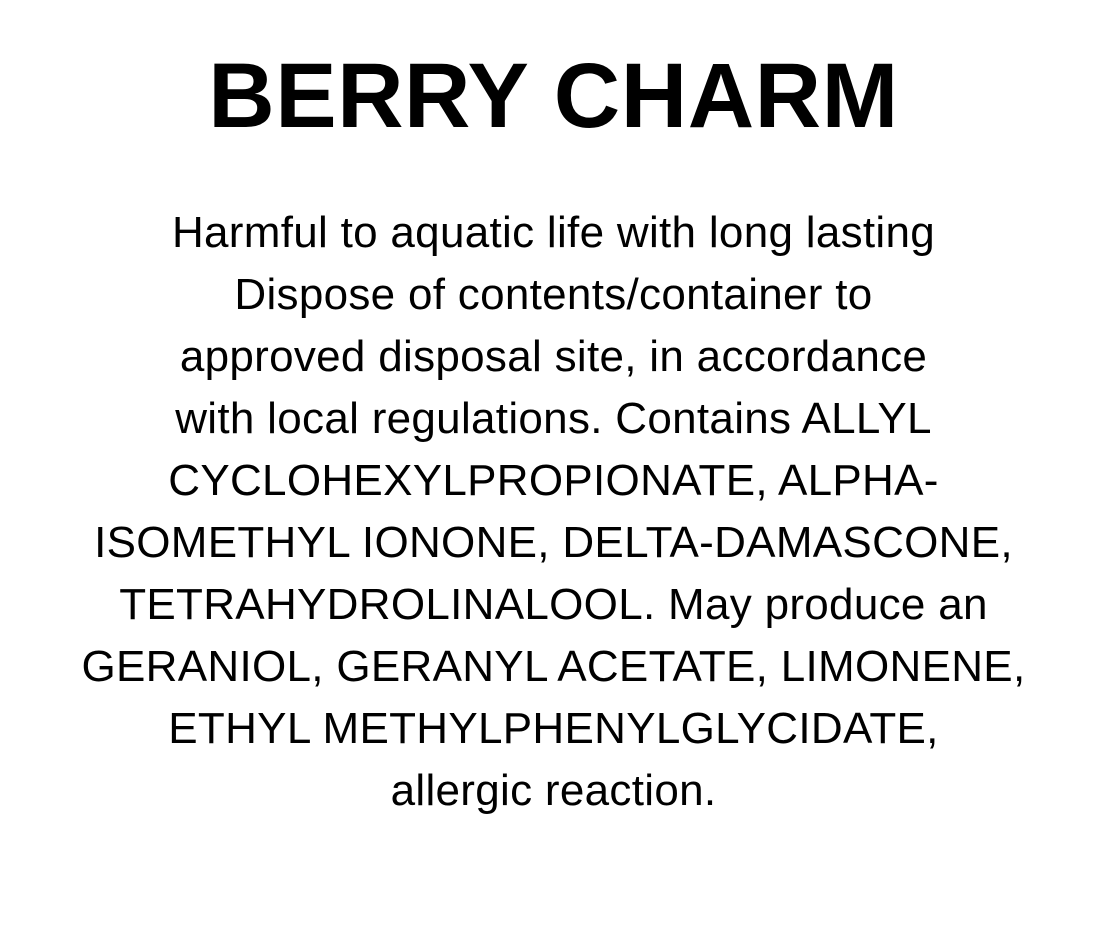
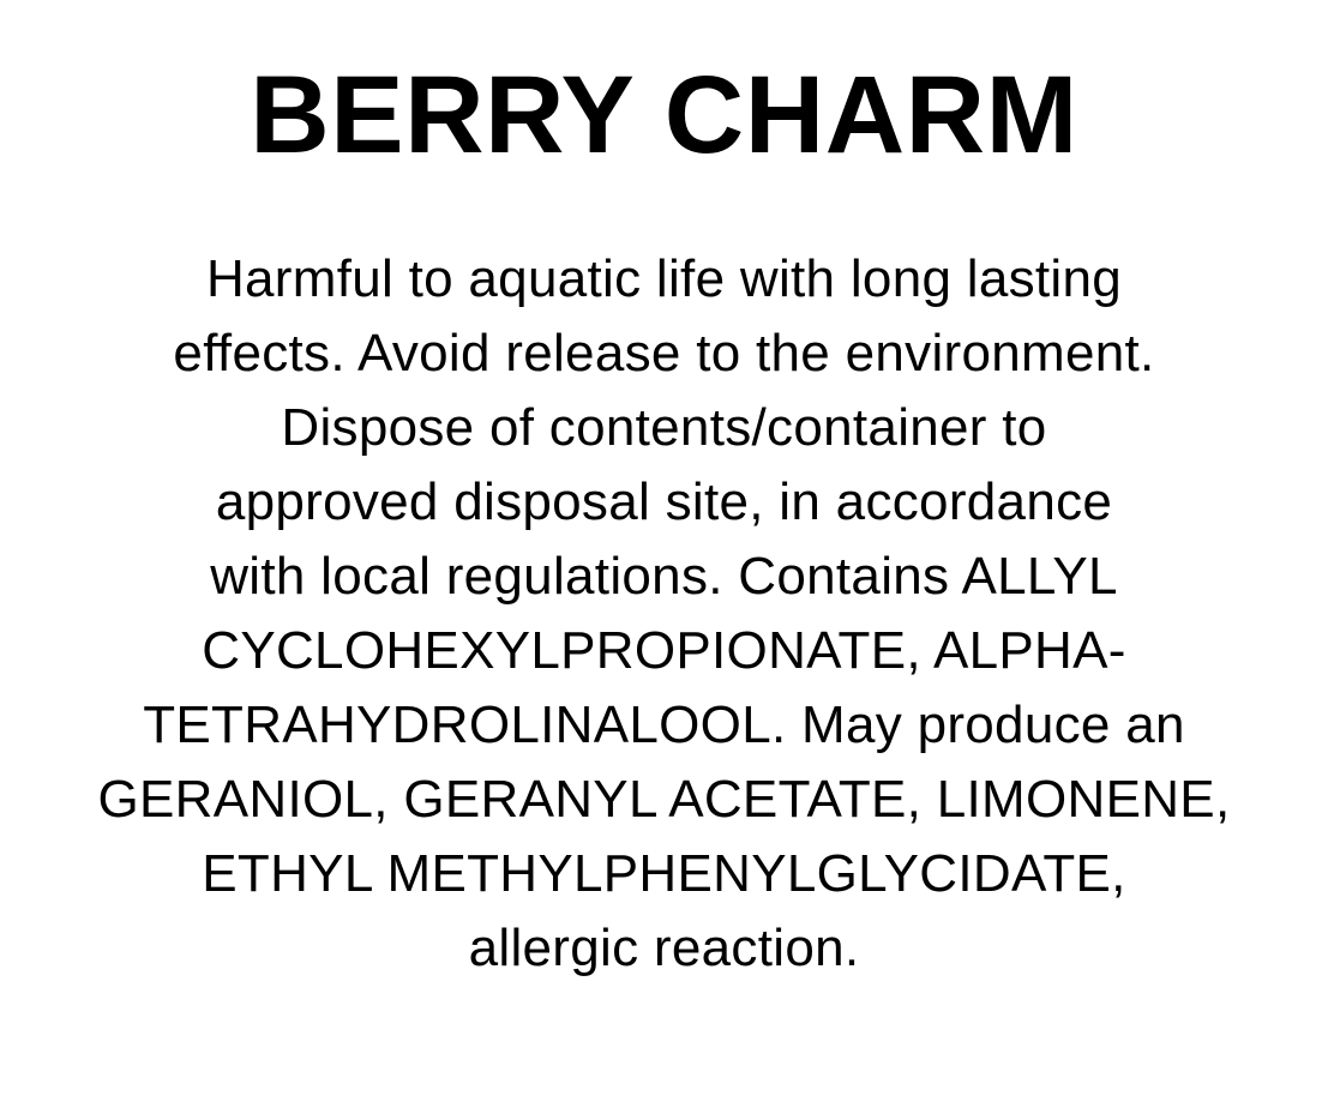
  BERRY CHARM
  Harmful to aquatic life with long lasting
+ effects. Avoid release to the environment.
  Dispose of contents/container to
  approved disposal site, in accordance
  with local regulations. Contains ALLYL
  CYCLOHEXYLPROPIONATE, ALPHA-
- ISOMETHYL IONONE, DELTA-DAMASCONE,
  TETRAHYDROLINALOOL. May produce an
  GERANIOL, GERANYL ACETATE, LIMONENE,
  ETHYL METHYLPHENYLGLYCIDATE,
  allergic reaction.
